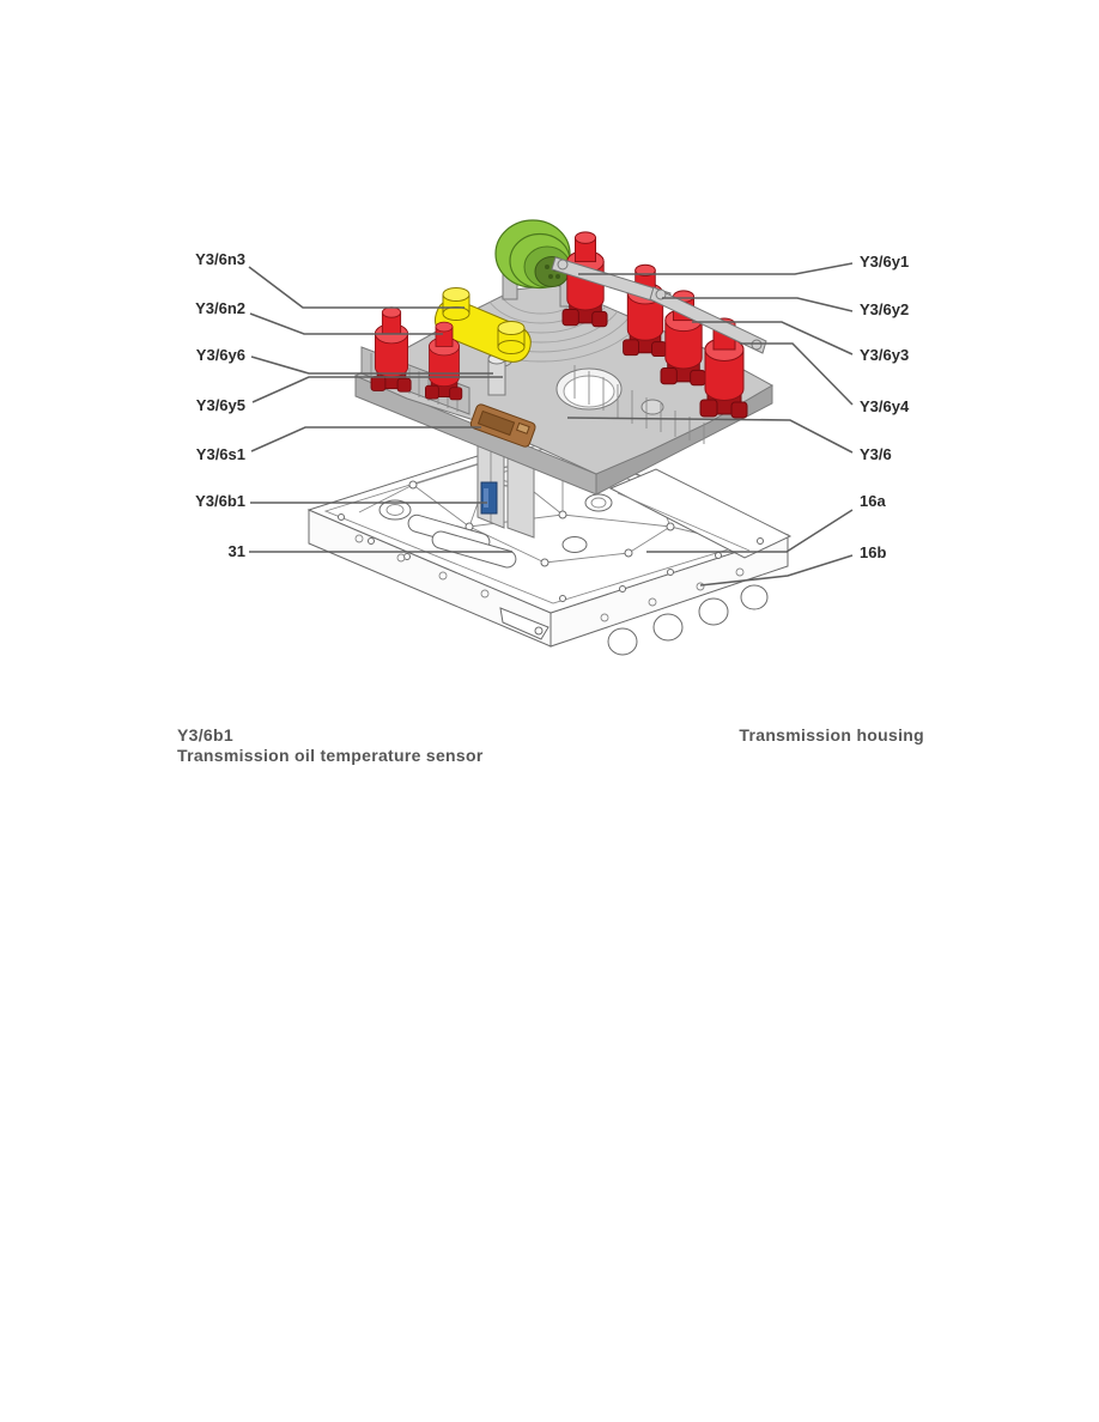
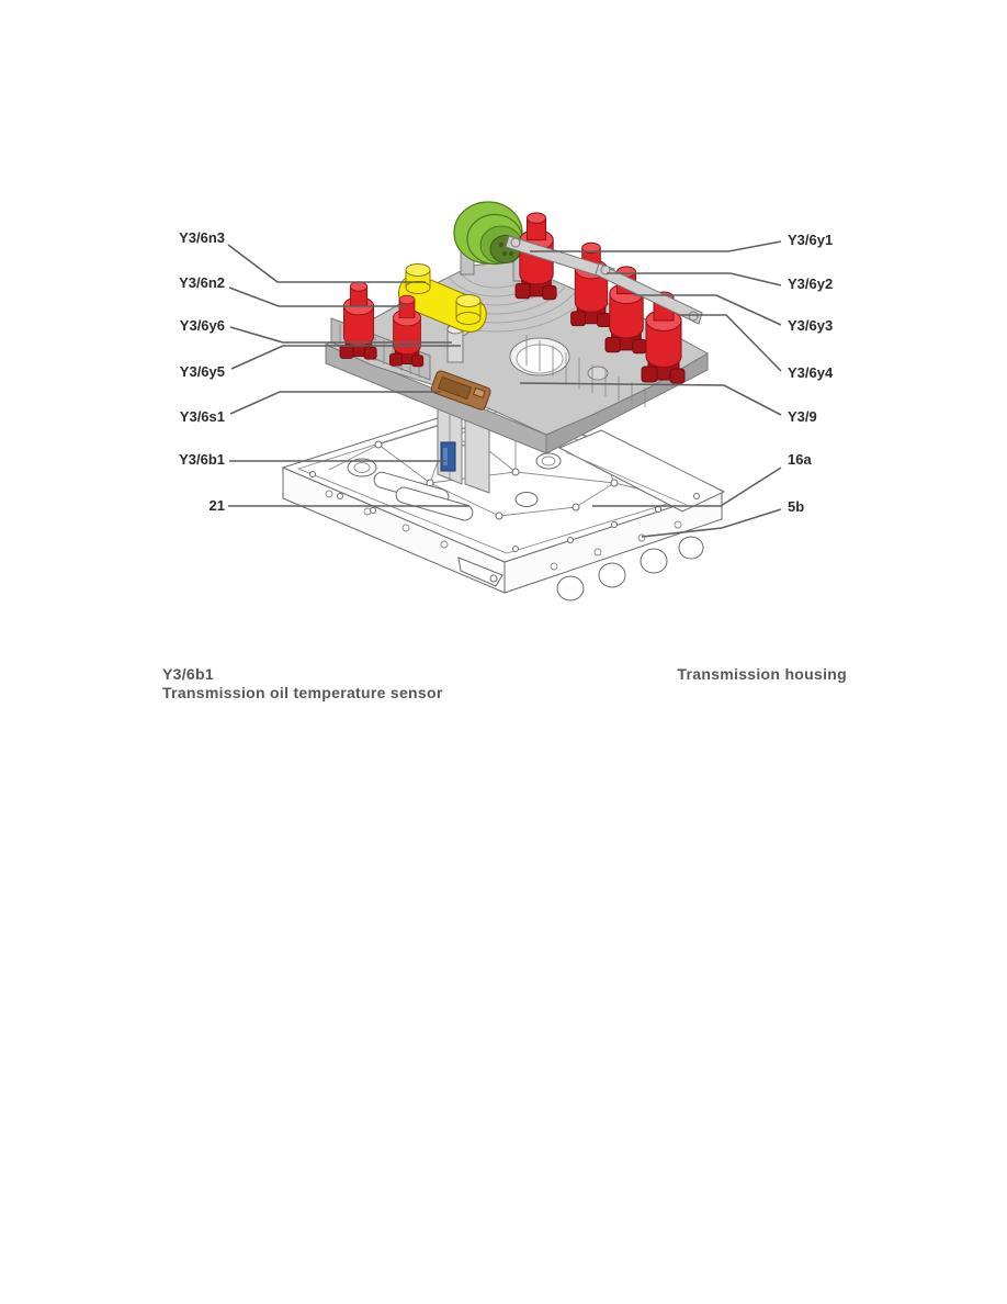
  Y3/6n3
  Y3/6n2
  Y3/6y6
  Y3/6y5
  Y3/6s1
  Y3/6b1
- 31
+ 21
  Y3/6y1
  Y3/6y2
  Y3/6y3
  Y3/6y4
- Y3/6
+ Y3/9
  16a
- 16b
+ 5b
  Y3/6b1
  Transmission oil temperature sensor
  Transmission housing
